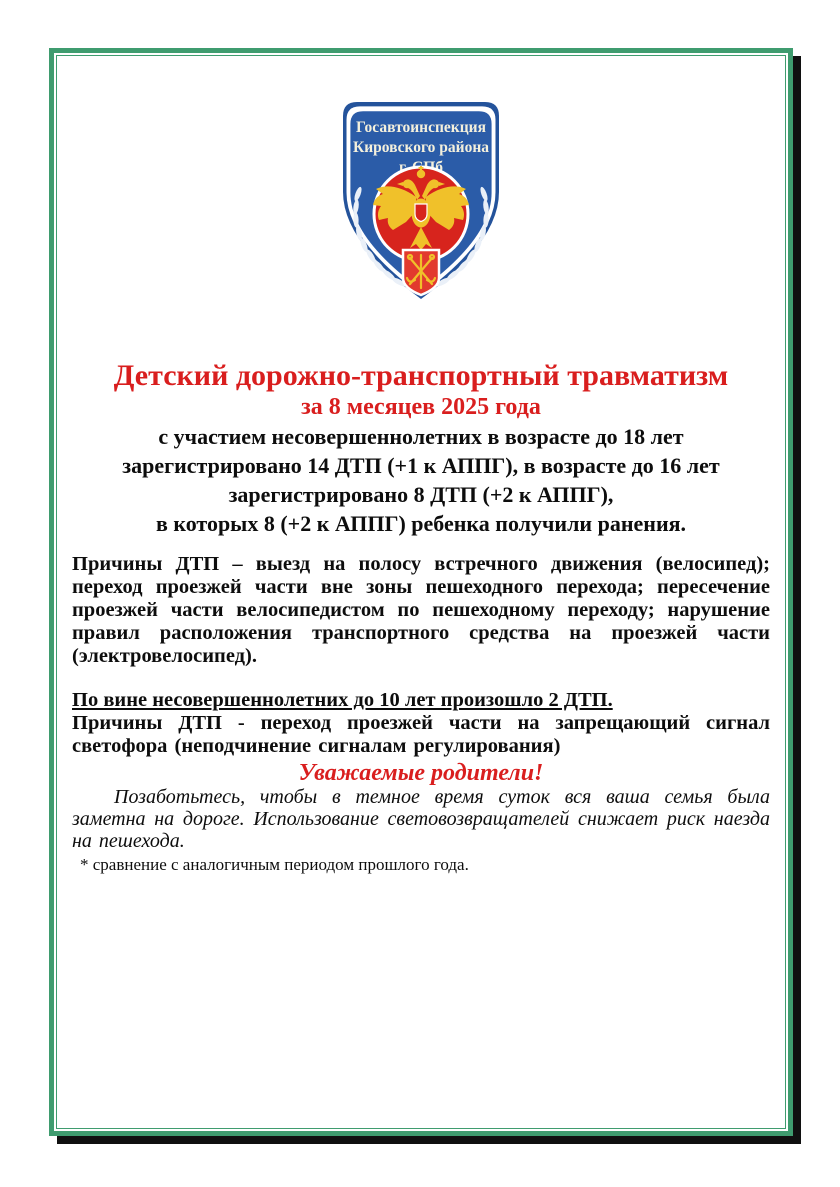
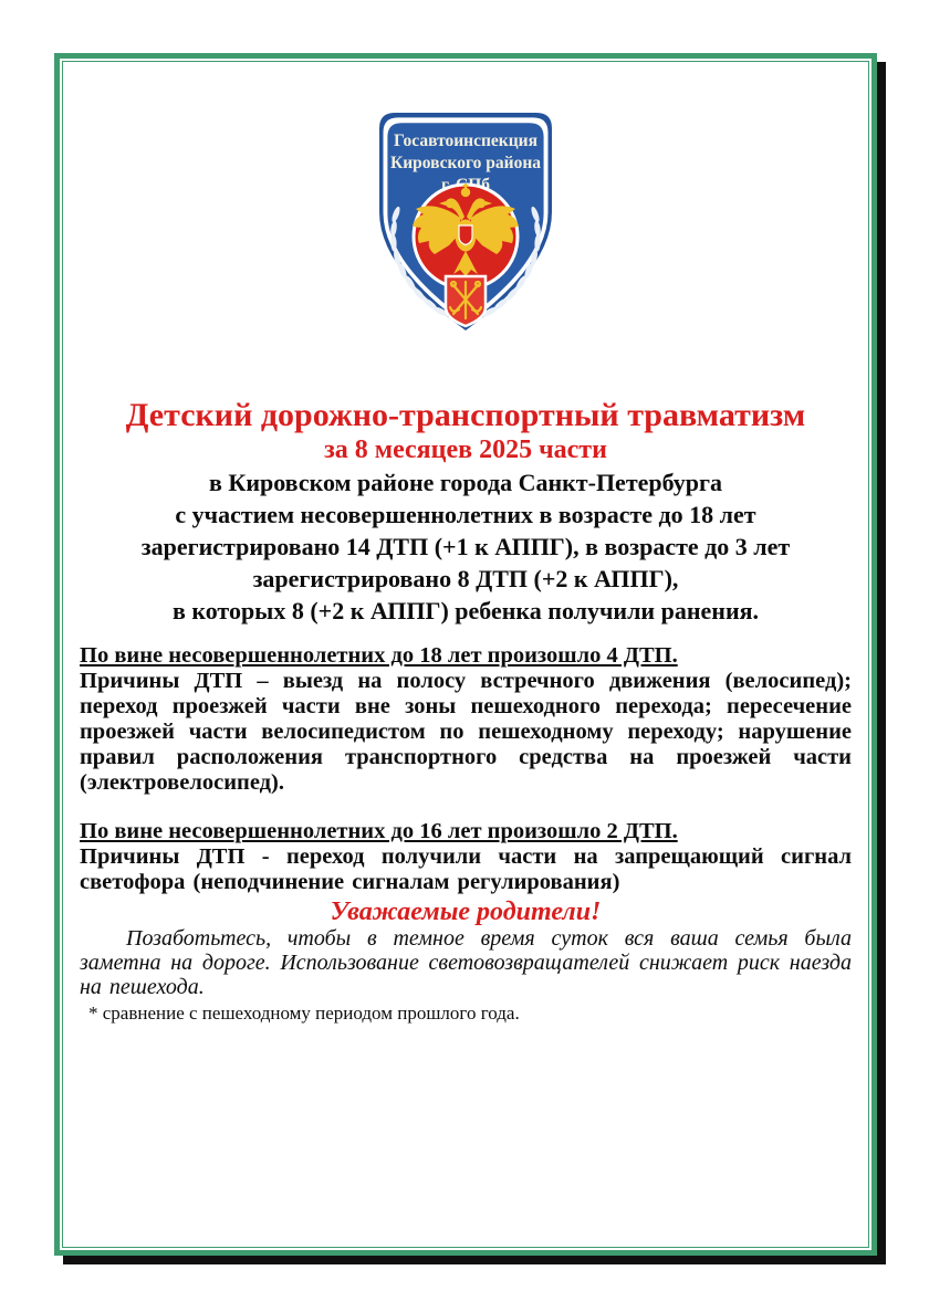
  Госавтоинспекция
  Кировского района
  Детский дорожно-транспортный травматизм
- за 8 месяцев 2025 года
+ за 8 месяцев 2025 части
+ в Кировском районе города Санкт-Петербурга
  с участием несовершеннолетних в возрасте до 18 лет
- зарегистрировано 14 ДТП (+1 к АППГ), в возрасте до 16 лет
+ зарегистрировано 14 ДТП (+1 к АППГ), в возрасте до 3 лет
  зарегистрировано 8 ДТП (+2 к АППГ),
  в которых 8 (+2 к АППГ) ребенка получили ранения.
+ По вине несовершеннолетних до 18 лет произошло 4 ДТП.
  Причины ДТП – выезд на полосу встречного движения (велосипед); переход проезжей части вне зоны пешеходного перехода; пересечение проезжей части велосипедистом по пешеходному переходу; нарушение правил расположения транспортного средства на проезжей части (электровелосипед).
- По вине несовершеннолетних до 10 лет произошло 2 ДТП.
+ По вине несовершеннолетних до 16 лет произошло 2 ДТП.
- Причины ДТП - переход проезжей части на запрещающий сигнал светофора (неподчинение сигналам регулирования)
+ Причины ДТП - переход получили части на запрещающий сигнал светофора (неподчинение сигналам регулирования)
  Уважаемые родители!
  Позаботьтесь, чтобы в темное время суток вся ваша семья была заметна на дороге. Использование световозвращателей снижает риск наезда на пешехода.
- * сравнение с аналогичным периодом прошлого года.
+ * сравнение с пешеходному периодом прошлого года.
